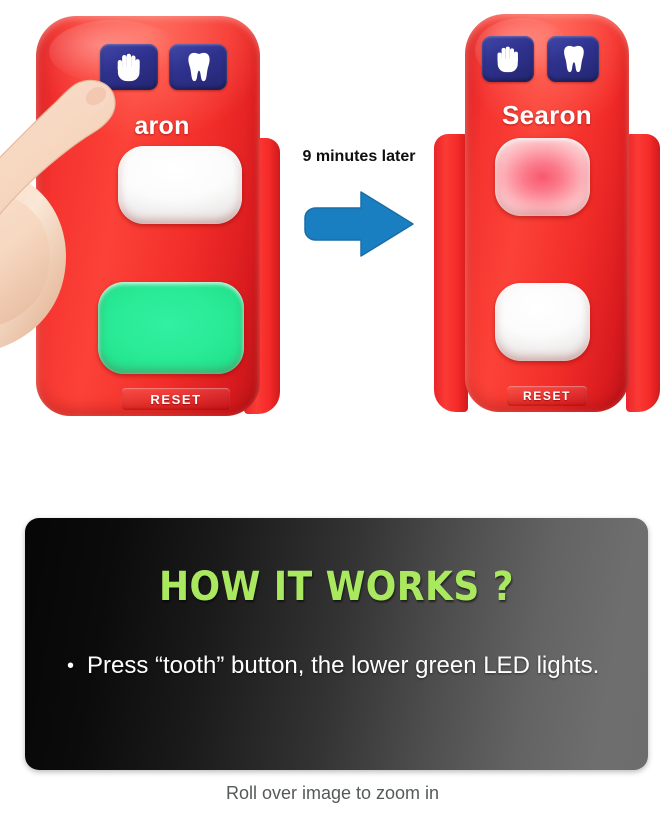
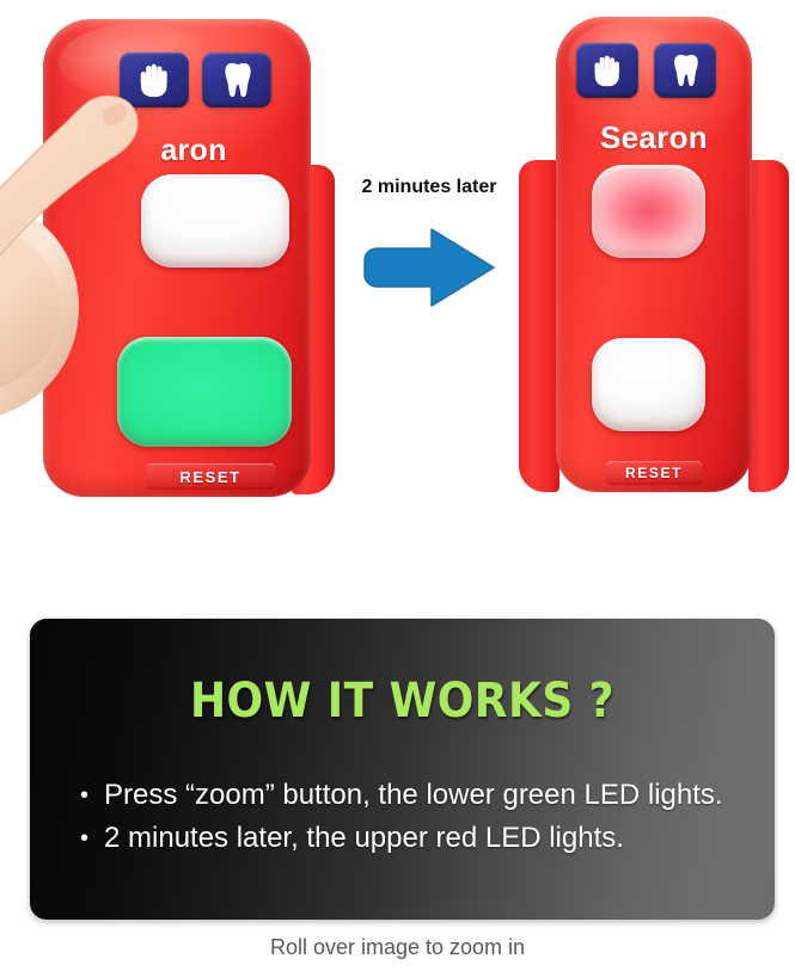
  aron
  RESET
- 9 minutes later
+ 2 minutes later
  Searon
  RESET
  HOW IT WORKS ?
- Press “tooth” button, the lower green LED lights.
+ Press “zoom” button, the lower green LED lights.
+ 2 minutes later, the upper red LED lights.
  Roll over image to zoom in
